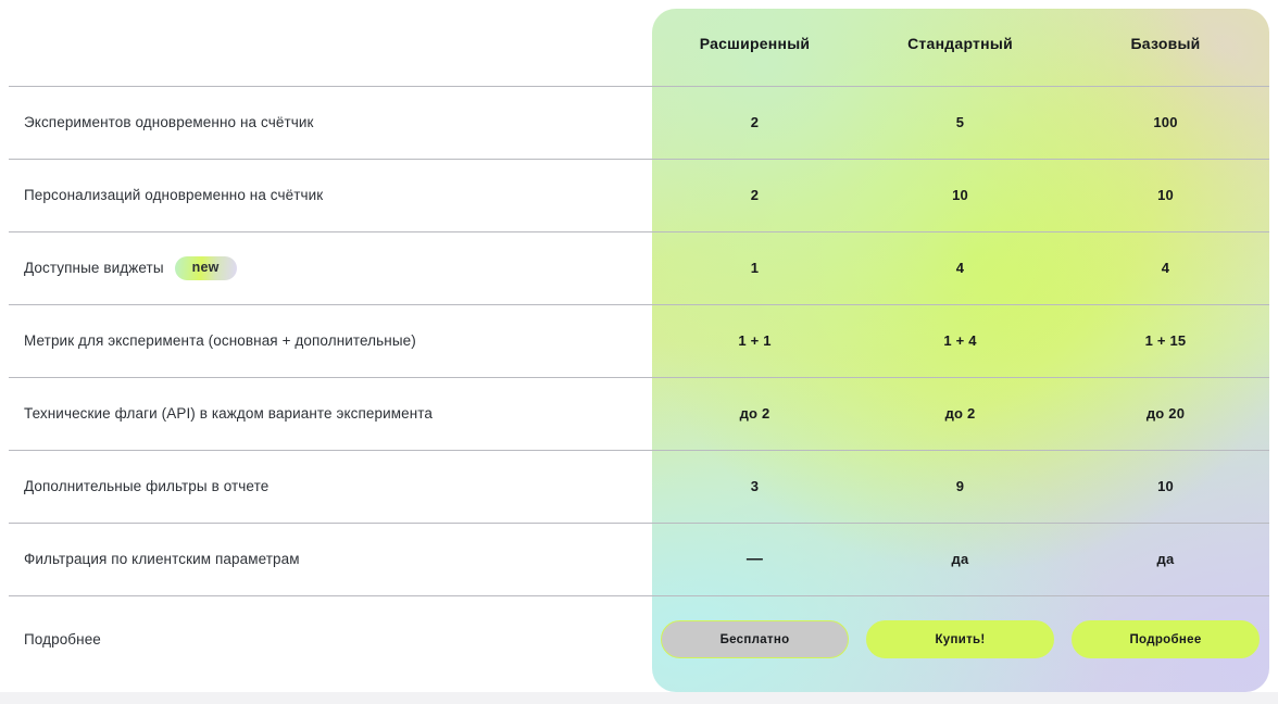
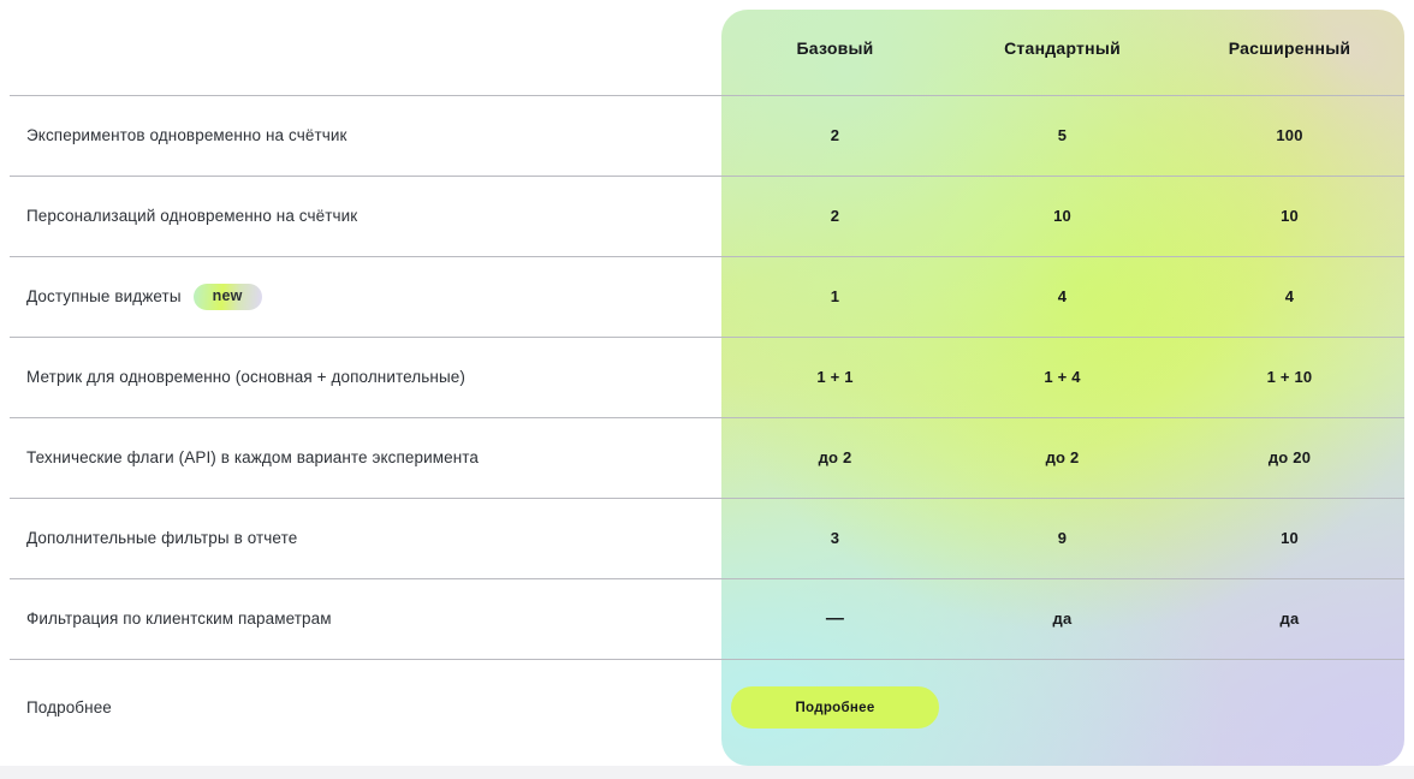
- Расширенный
+ Базовый
  Стандартный
- Базовый
+ Расширенный
  Экспериментов одновременно на счётчик
  2
  5
  100
  Персонализаций одновременно на счётчик
  2
  10
  10
  Доступные виджеты
  new
  1
  4
  4
- Метрик для эксперимента (основная + дополнительные)
+ Метрик для одновременно (основная + дополнительные)
  1 + 1
  1 + 4
- 1 + 15
+ 1 + 10
  Технические флаги (API) в каждом варианте эксперимента
  до 2
  до 2
  до 20
  Дополнительные фильтры в отчете
  3
  9
  10
  Фильтрация по клиентским параметрам
  —
  да
  да
  Подробнее
- Бесплатно
- Купить!
  Подробнее
